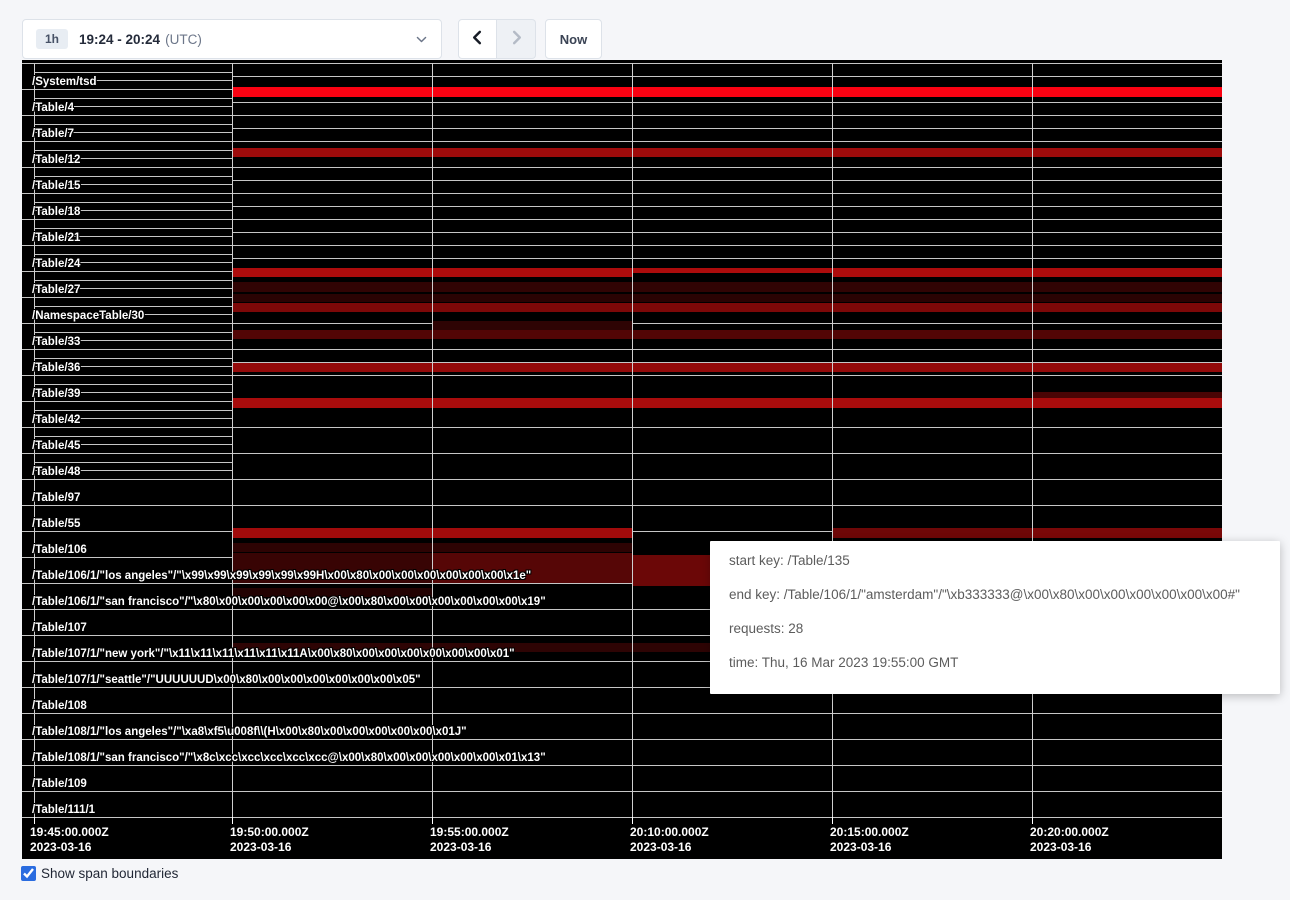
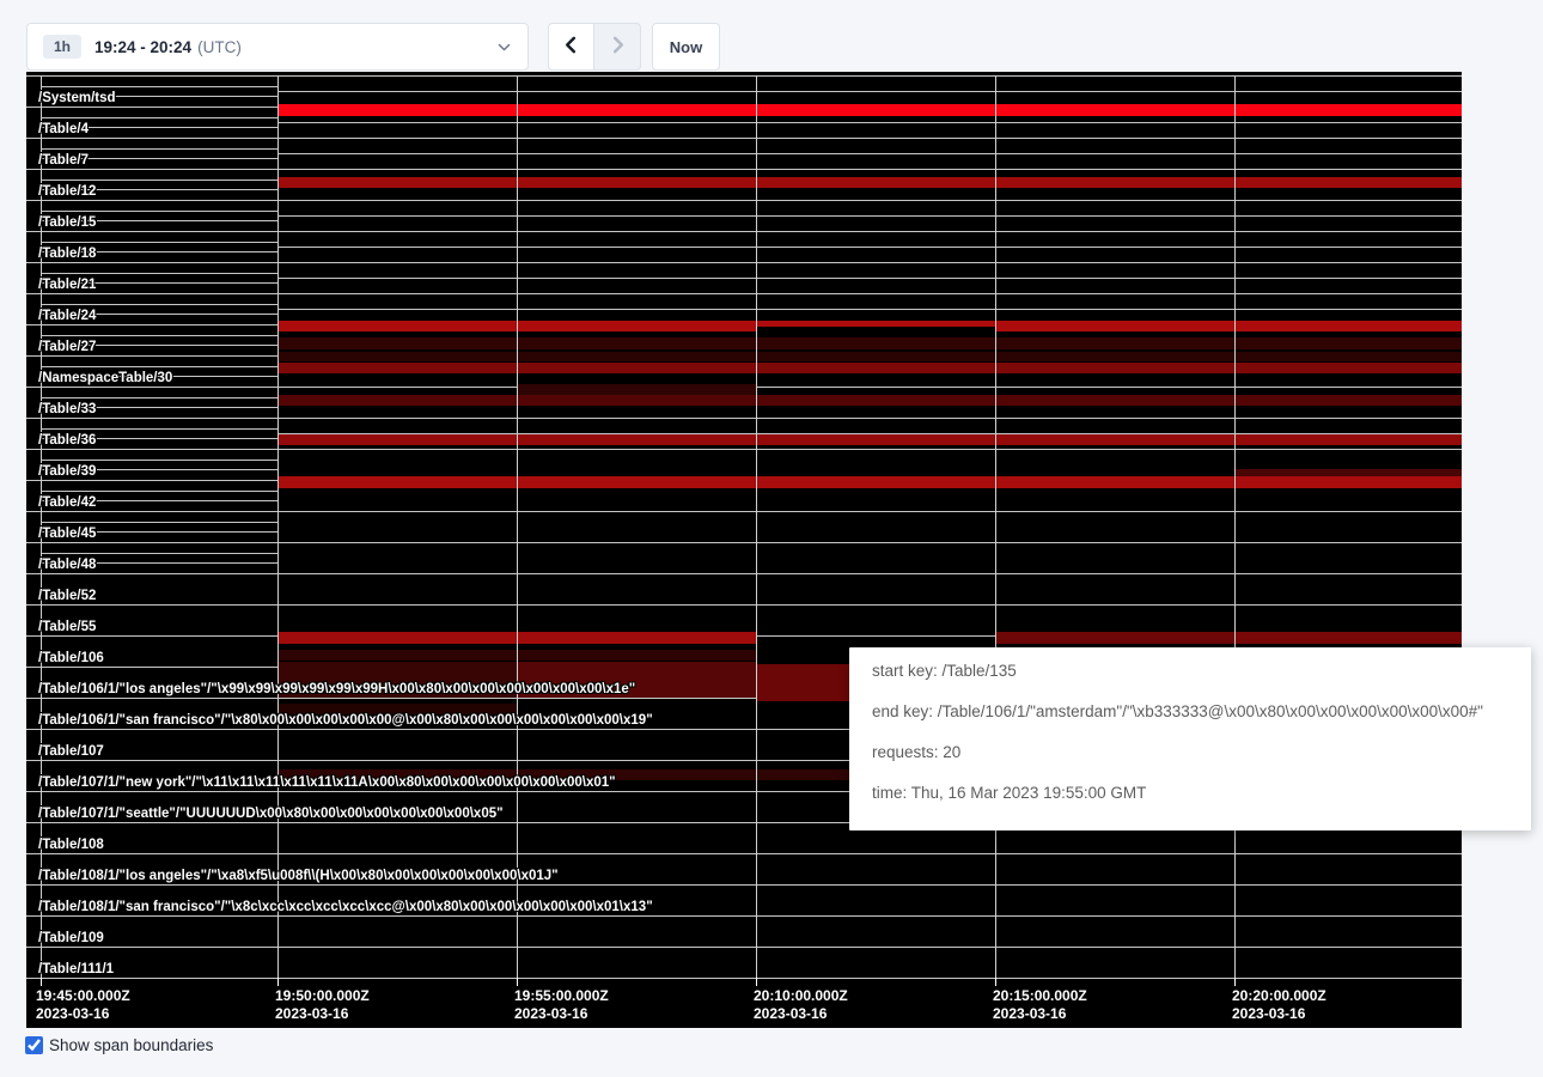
  1h
  19:24 - 20:24
  (UTC)
  Now
  /System/tsd
  /Table/4
  /Table/7
  /Table/12
  /Table/15
  /Table/18
  /Table/21
  /Table/24
  /Table/27
  /NamespaceTable/30
  /Table/33
  /Table/36
  /Table/39
  /Table/42
  /Table/45
  /Table/48
- /Table/97
+ /Table/52
  /Table/55
  /Table/106
  /Table/106/1/"los angeles"/"\x99\x99\x99\x99\x99\x99H\x00\x80\x00\x00\x00\x00\x00\x00\x1e"
  /Table/106/1/"san francisco"/"\x80\x00\x00\x00\x00\x00@\x00\x80\x00\x00\x00\x00\x00\x00\x19"
  /Table/107
  /Table/107/1/"new york"/"\x11\x11\x11\x11\x11\x11A\x00\x80\x00\x00\x00\x00\x00\x00\x01"
  /Table/107/1/"seattle"/"UUUUUUD\x00\x80\x00\x00\x00\x00\x00\x00\x05"
  /Table/108
  /Table/108/1/"los angeles"/"\xa8\xf5\u008f\\(H\x00\x80\x00\x00\x00\x00\x00\x01J"
  /Table/108/1/"san francisco"/"\x8c\xcc\xcc\xcc\xcc\xcc@\x00\x80\x00\x00\x00\x00\x00\x01\x13"
  /Table/109
  /Table/111/1
  19:45:00.000Z
  2023-03-16
  19:50:00.000Z
  2023-03-16
  19:55:00.000Z
  2023-03-16
  20:10:00.000Z
  2023-03-16
  20:15:00.000Z
  2023-03-16
  20:20:00.000Z
  2023-03-16
  start key: /Table/135
  end key: /Table/106/1/"amsterdam"/"\xb333333@\x00\x80\x00\x00\x00\x00\x00\x00#"
- requests: 28
+ requests: 20
  time: Thu, 16 Mar 2023 19:55:00 GMT
  Show span boundaries
